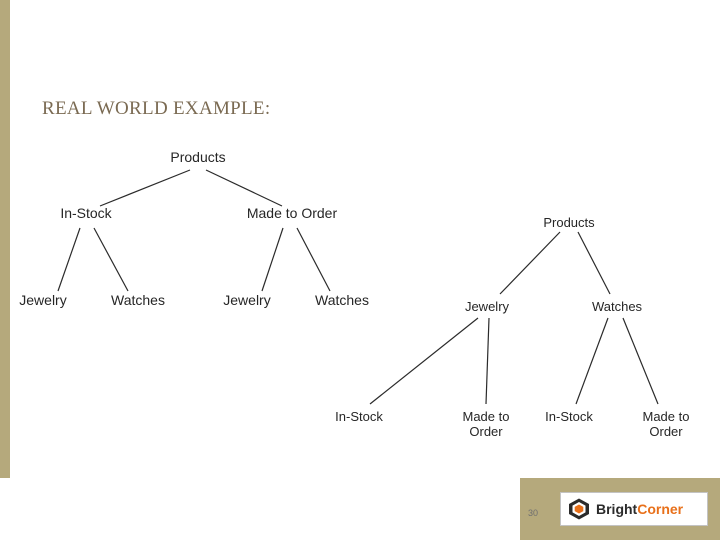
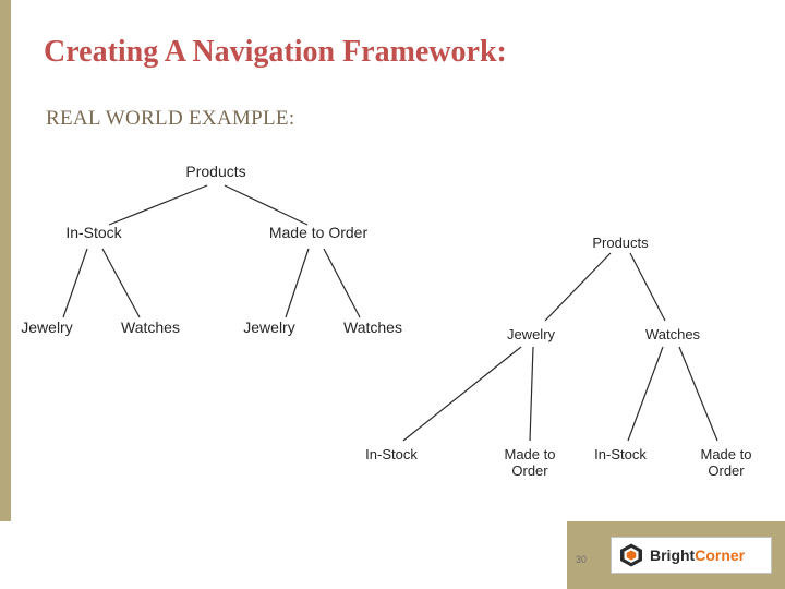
+ Creating A Navigation Framework:
  REAL WORLD EXAMPLE:
  Products
  In-Stock
  Made to Order
  Jewelry
  Watches
  Jewelry
  Watches
  Products
  Jewelry
  Watches
  In-Stock
  Made to
  Order
  In-Stock
  Made to
  Order
  30
  BrightCorner
